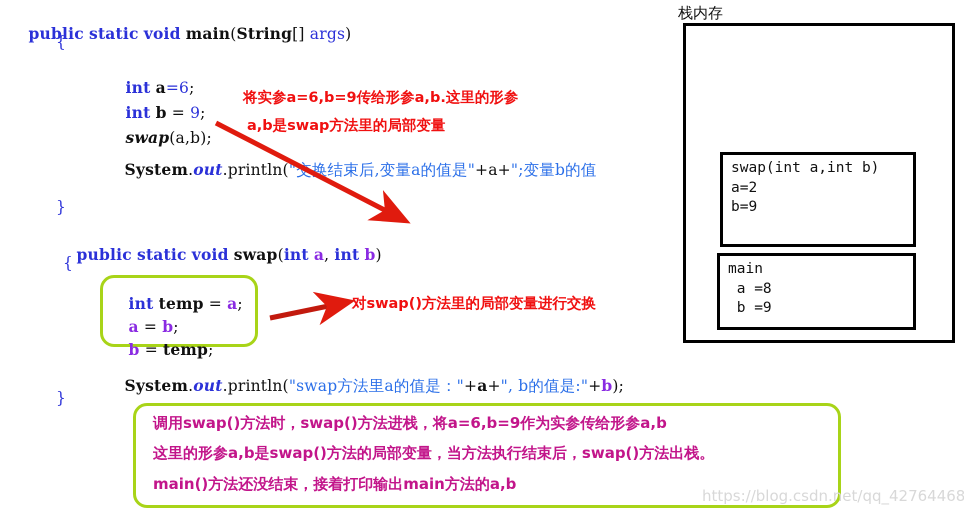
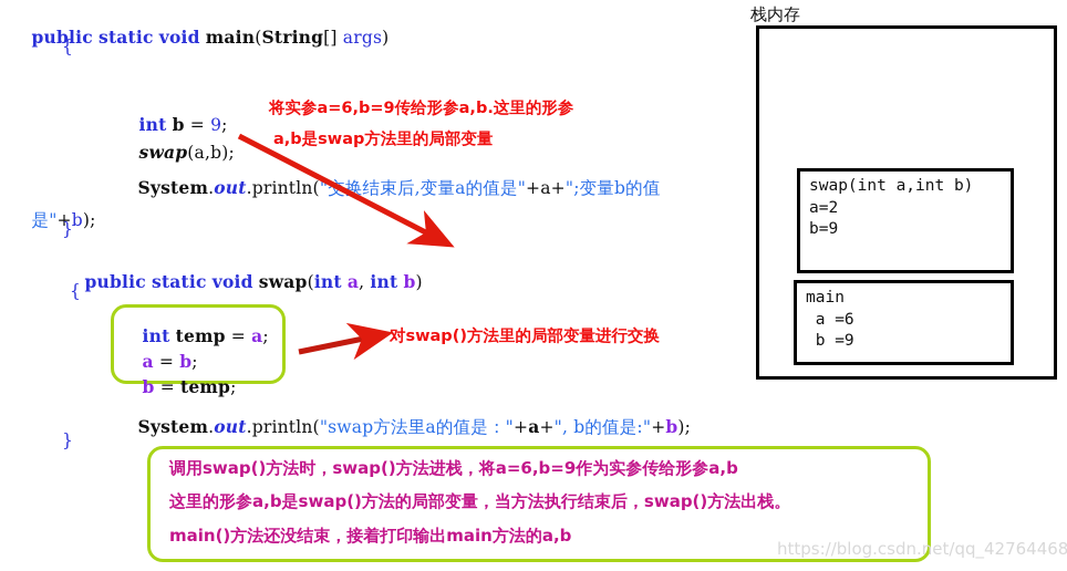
  public static void main(String[] args)
  {
- int a=6;
  int b = 9;
  swap(a,b);
  System.out.println("换结束后,变量a的值是"+a+";变量b的值
+ 是"+b);
  }
  public static void swap(int a, int b)
  {
  int temp = a;
  a = b;
  b = temp;
  System.out.println("swap方法里a的值是："+a+", b的值是:"+b);
  }
  将实参a=6,b=9传给形参a,b.这里的形参
  a,b是swap方法里的局部变量
  对swap()方法里的局部变量进行交换
  栈内存
  swap(int a,int b) a=2 b=9
- main a =8 b =9
+ main a =6 b =9
  调用swap()方法时，swap()方法进栈，将a=6,b=9作为实参传给形参a,b
  这里的形参a,b是swap()方法的局部变量，当方法执行结束后，swap()方法出栈。
  main()方法还没结束，接着打印输出main方法的a,b
  https://blog.csdn.net/qq_42764468
